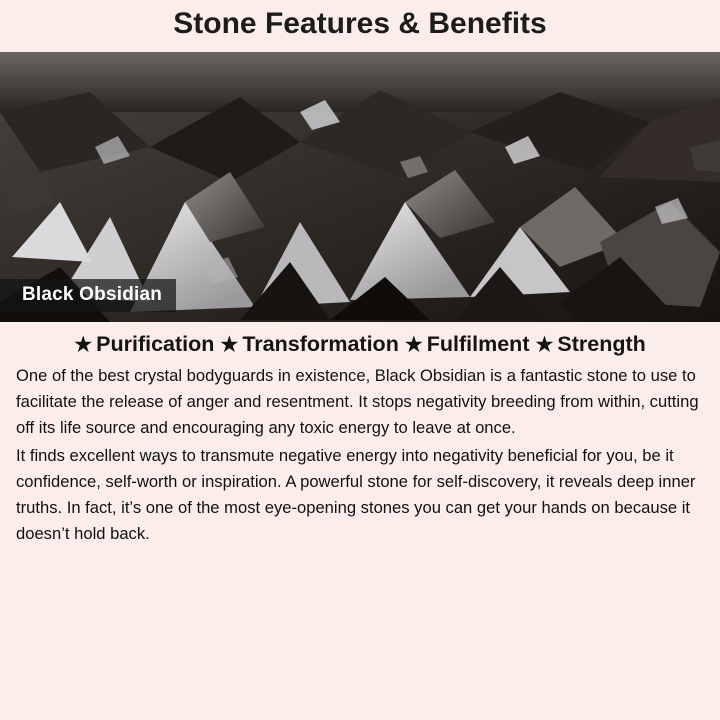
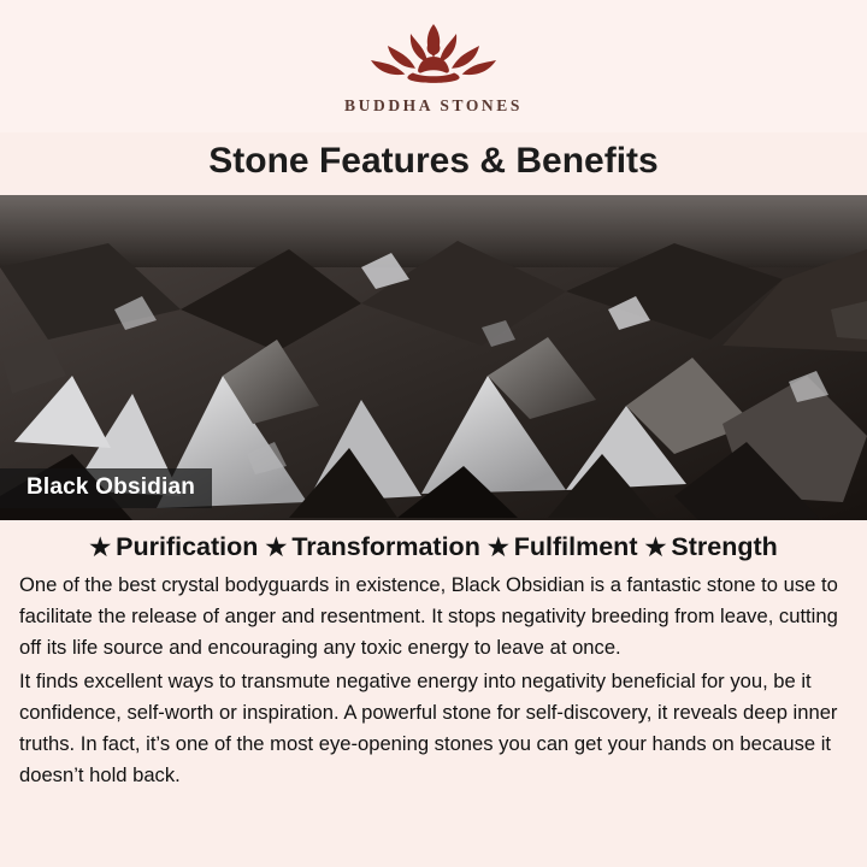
+ BUDDHA STONES
  Stone Features & Benefits
  Black Obsidian
  ★
  Purification
  ★
  Transformation
  ★
  Fulfilment
  ★
  Strength
- One of the best crystal bodyguards in existence, Black Obsidian is a fantastic stone to use to facilitate the release of anger and resentment. It stops negativity breeding from within, cutting off its life source and encouraging any toxic energy to leave at once.
+ One of the best crystal bodyguards in existence, Black Obsidian is a fantastic stone to use to facilitate the release of anger and resentment. It stops negativity breeding from leave, cutting off its life source and encouraging any toxic energy to leave at once.
  It finds excellent ways to transmute negative energy into negativity beneficial for you, be it confidence, self-worth or inspiration. A powerful stone for self-discovery, it reveals deep inner truths. In fact, it’s one of the most eye-opening stones you can get your hands on because it doesn’t hold back.
